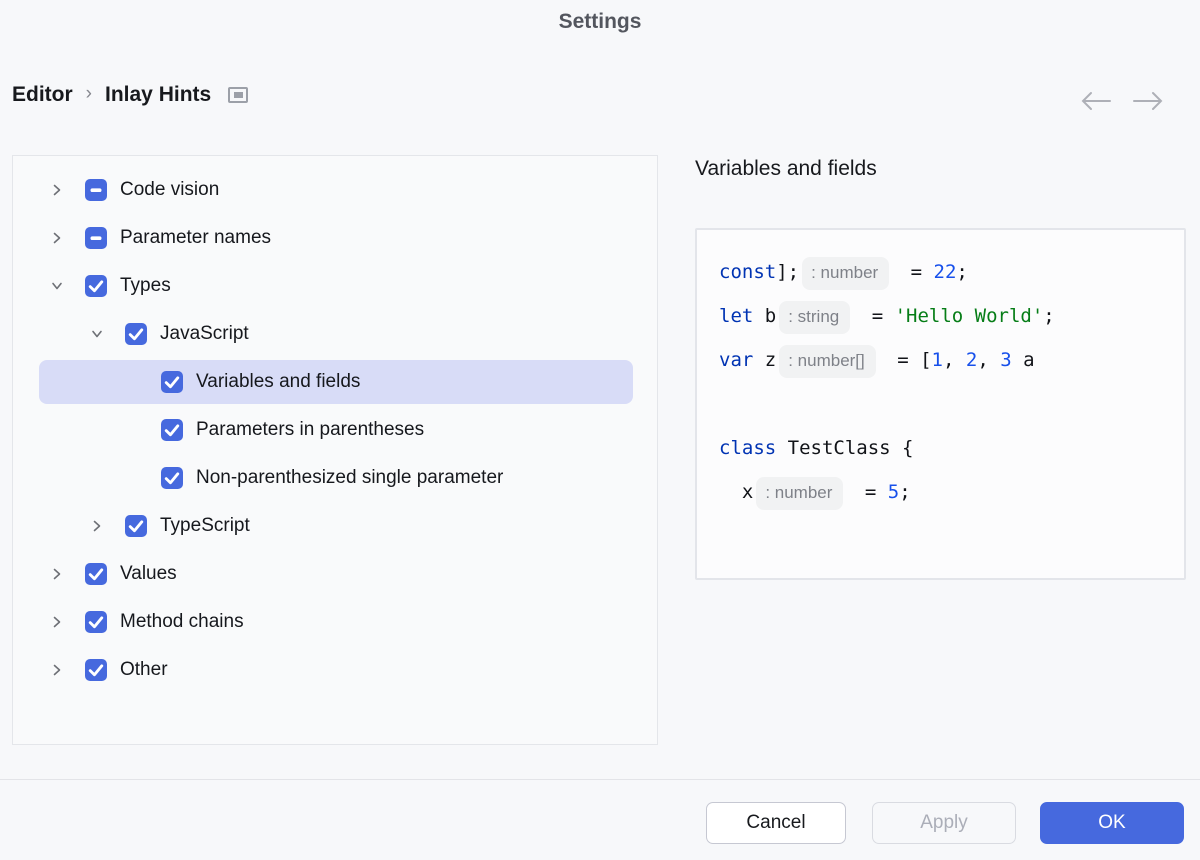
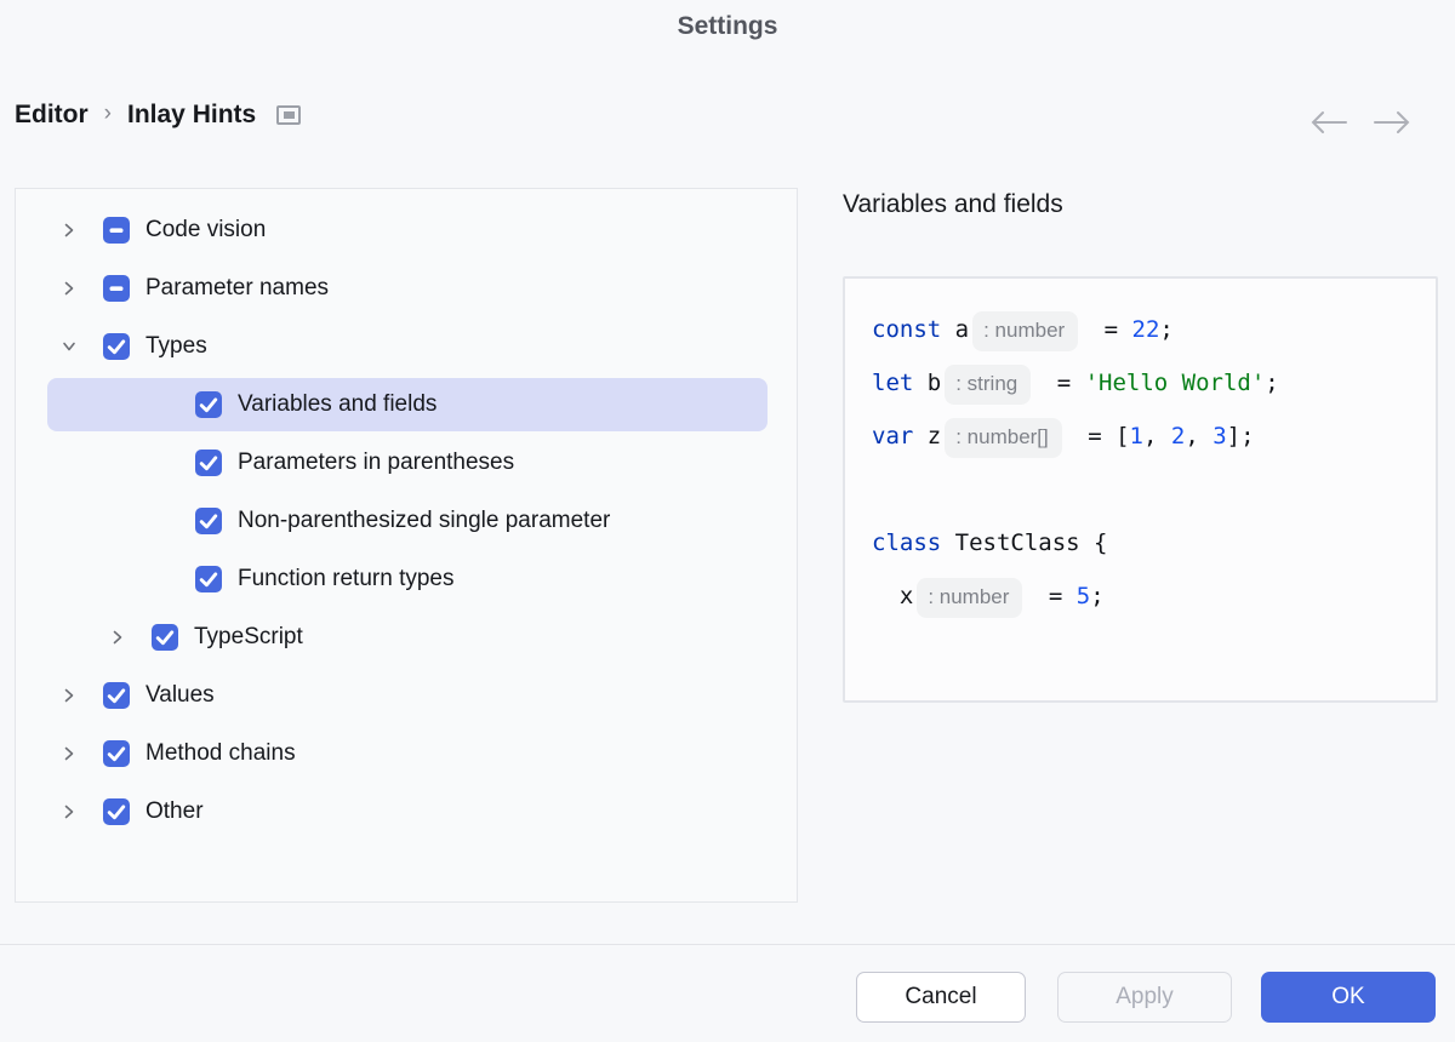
  Settings
  Editor
  ›
  Inlay Hints
  Code vision
  Parameter names
  Types
- JavaScript
  Variables and fields
  Parameters in parentheses
  Non-parenthesized single parameter
+ Function return types
  TypeScript
  Values
  Method chains
  Other
  Variables and fields
- const]; : number = 22;
+ const a : number = 22;
  let b : string = 'Hello World';
- var z : number[] = [1, 2, 3 a
+ var z : number[] = [1, 2, 3];
  class TestClass {
  x : number = 5;
  Cancel
  Apply
  OK
